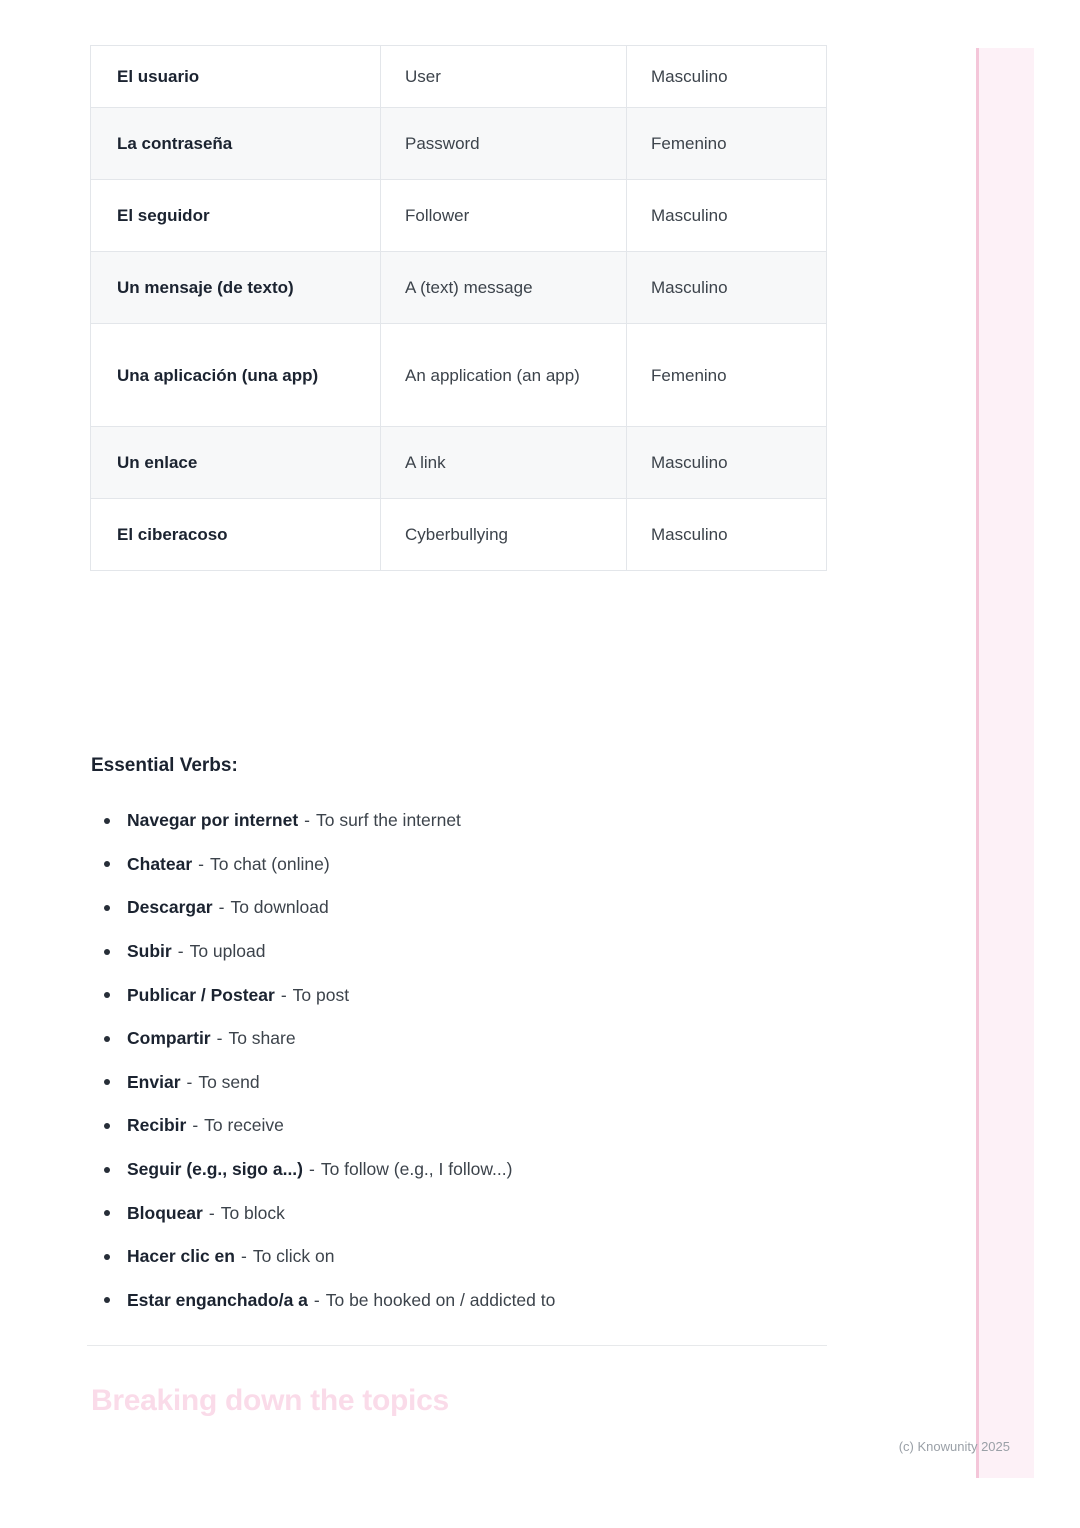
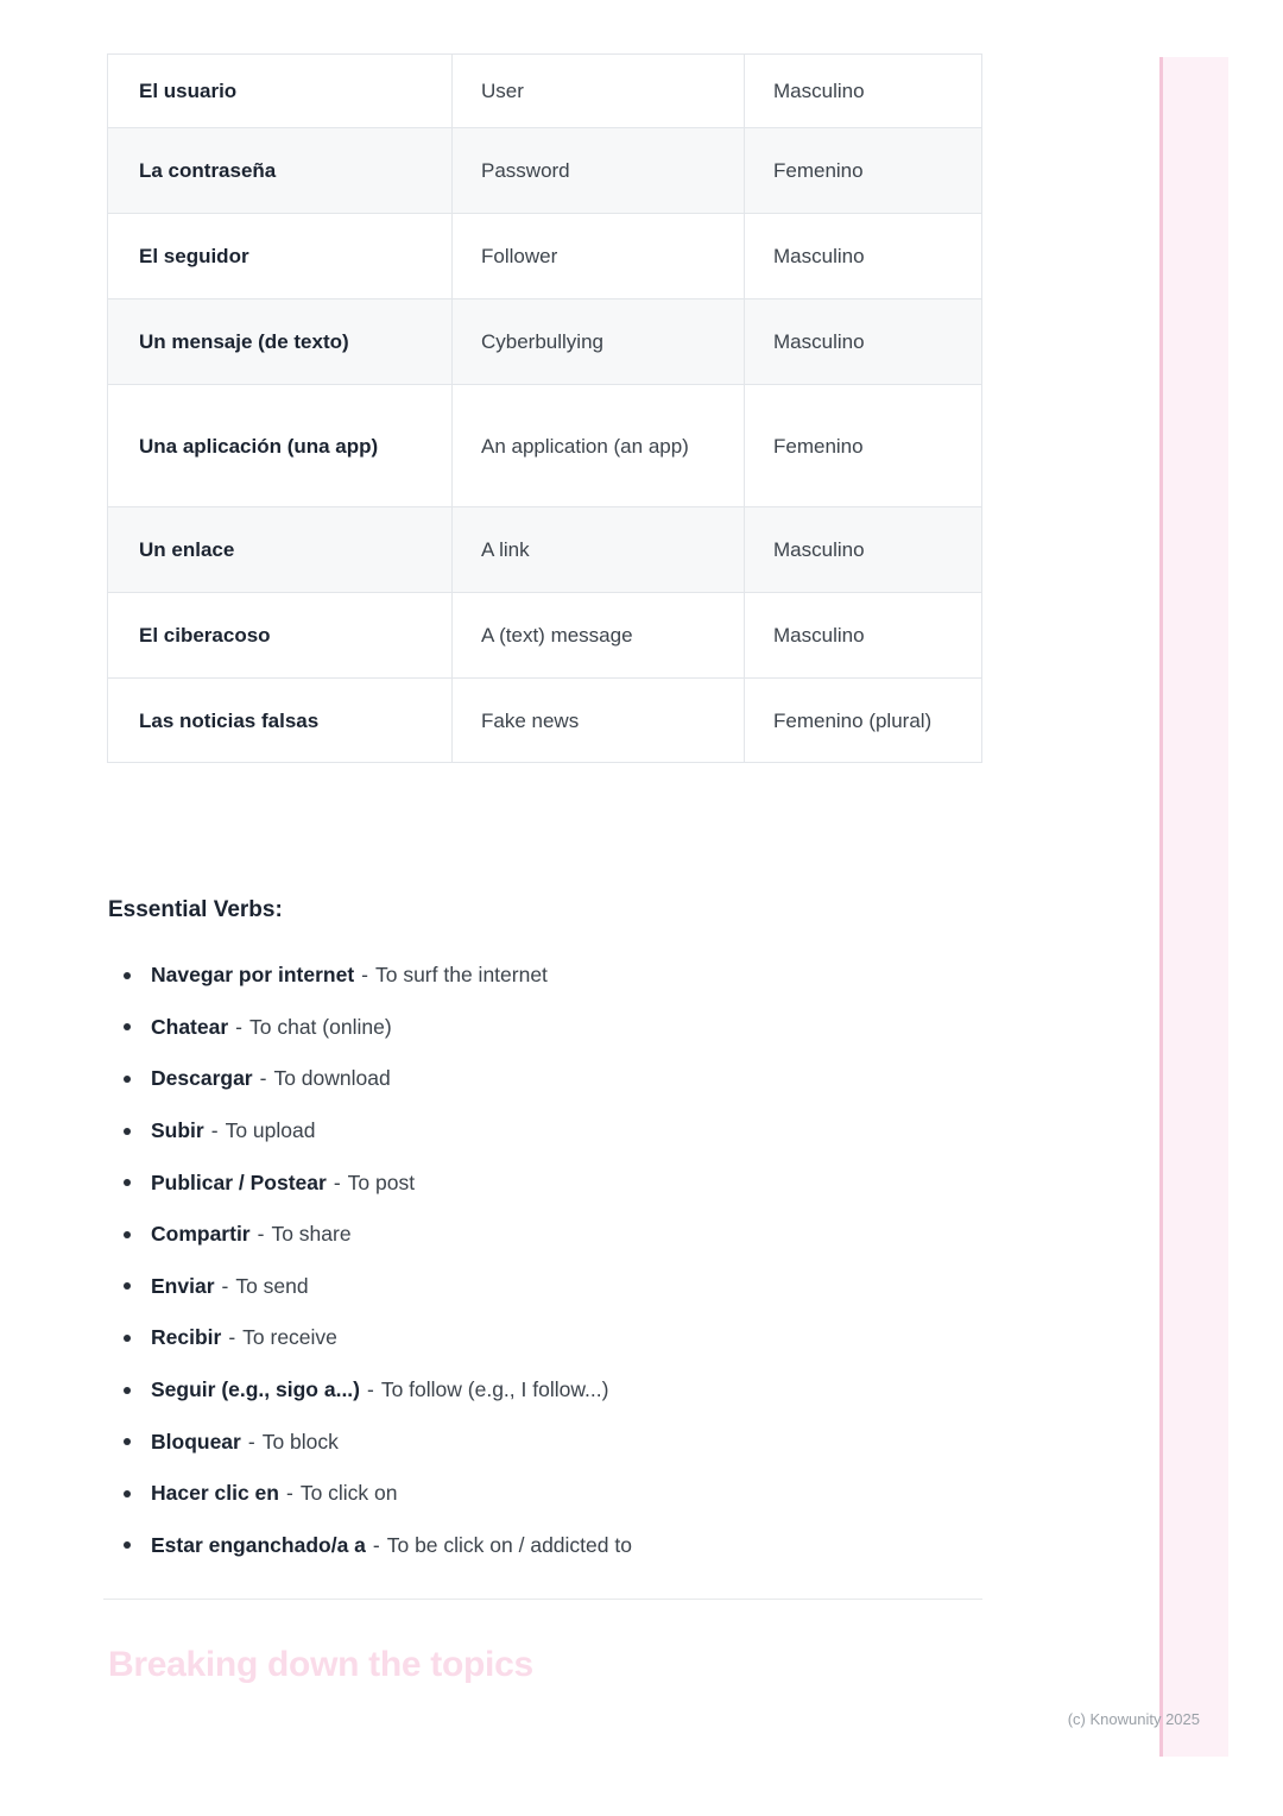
  El usuario	User	Masculino
  La contraseña	Password	Femenino
  El seguidor	Follower	Masculino
- Un mensaje (de texto)	A (text) message	Masculino
+ Un mensaje (de texto)	Cyberbullying	Masculino
  Una aplicación (una app)	An application (an app)	Femenino
  Un enlace	A link	Masculino
- El ciberacoso	Cyberbullying	Masculino
+ El ciberacoso	A (text) message	Masculino
+ Las noticias falsas	Fake news	Femenino (plural)
  Essential Verbs:
  Navegar por internet
  -
  To surf the internet
  Chatear
  -
  To chat (online)
  Descargar
  -
  To download
  Subir
  -
  To upload
  Publicar / Postear
  -
  To post
  Compartir
  -
  To share
  Enviar
  -
  To send
  Recibir
  -
  To receive
  Seguir (e.g., sigo a...)
  -
  To follow (e.g., I follow...)
  Bloquear
  -
  To block
  Hacer clic en
  -
  To click on
  Estar enganchado/a a
  -
- To be hooked on / addicted to
+ To be click on / addicted to
  Breaking down the topics
  (c) Knowunity 2025
